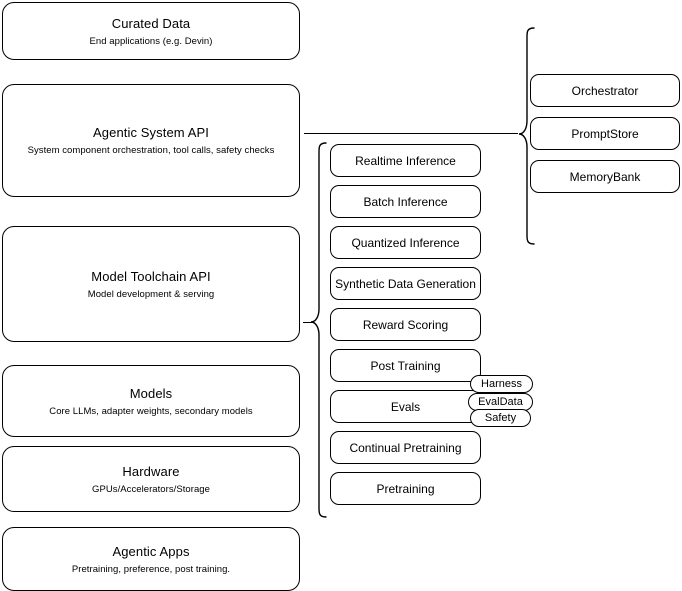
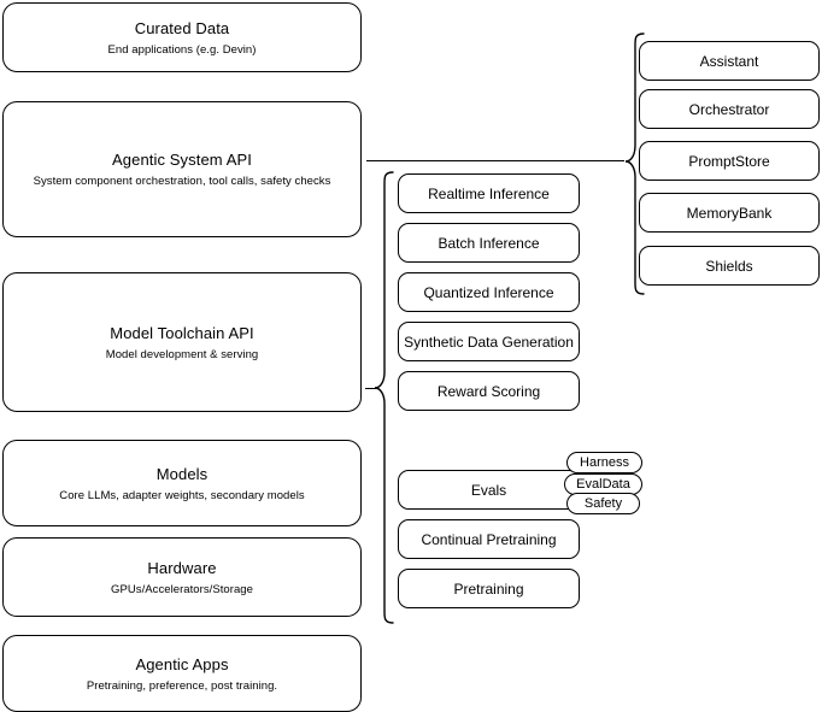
  Curated Data
  End applications (e.g. Devin)
  Agentic System API
  System component orchestration, tool calls, safety checks
  Model Toolchain API
  Model development & serving
  Models
  Core LLMs, adapter weights, secondary models
  Hardware
  GPUs/Accelerators/Storage
  Agentic Apps
  Pretraining, preference, post training.
  Realtime Inference
  Batch Inference
  Quantized Inference
  Synthetic Data Generation
  Reward Scoring
- Post Training
  Evals
  Continual Pretraining
  Pretraining
  Harness
  EvalData
  Safety
+ Assistant
  Orchestrator
  PromptStore
  MemoryBank
+ Shields
